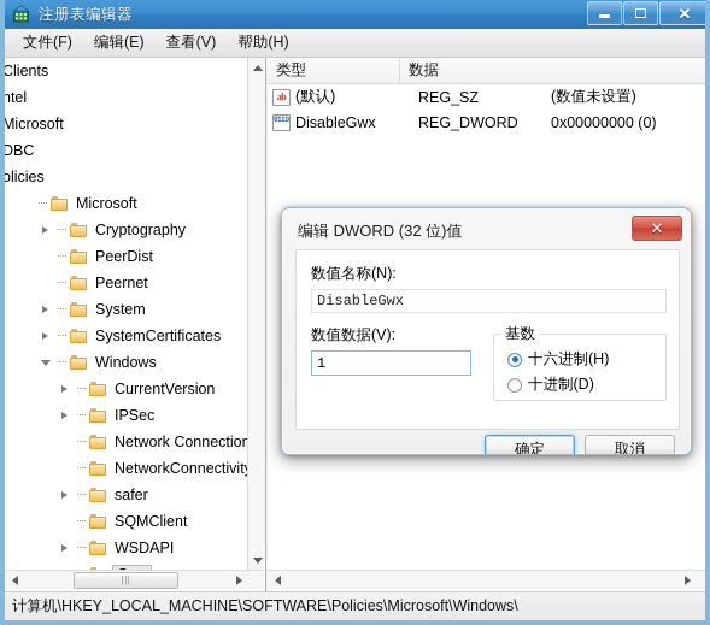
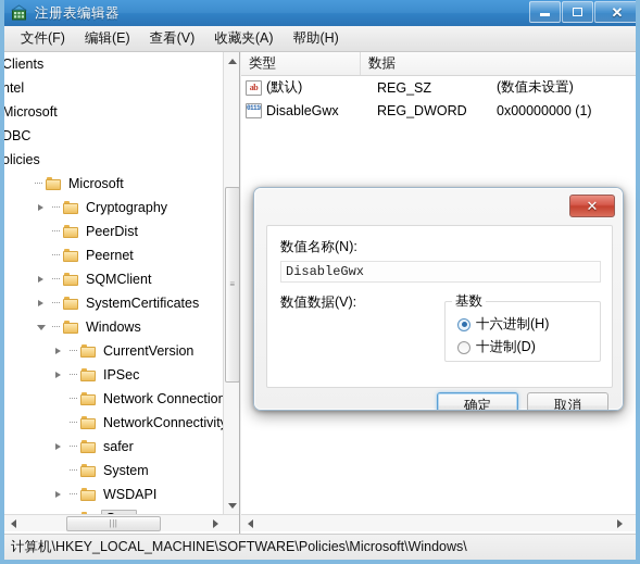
  注册表编辑器
  ✕
  文件(F)
  编辑(E)
  查看(V)
+ 收藏夹(A)
  帮助(H)
  Clients
  ntel
  Microsoft
  DBC
  olicies
  Microsoft
  Cryptography
  PeerDist
  Peernet
- System
+ SQMClient
  SystemCertificates
  Windows
  CurrentVersion
  IPSec
  Network Connectio
  NetworkConnectivit
  safer
- SQMClient
+ System
  WSDAPI
+ ≡
  |||
  类型
  数据
  ab
  (默认)
  REG_SZ
  (数值未设置)
  DisableGwx
  REG_DWORD
- 0x00000000 (0)
+ 0x00000000 (1)
  计算机\HKEY_LOCAL_MACHINE\SOFTWARE\Policies\Microsoft\Windows\
- 编辑 DWORD (32 位)值
  ✕
  数值名称(N):
  DisableGwx
  数值数据(V):
- 1
  基数
  十六进制(H)
  十进制(D)
  确定
  取消
